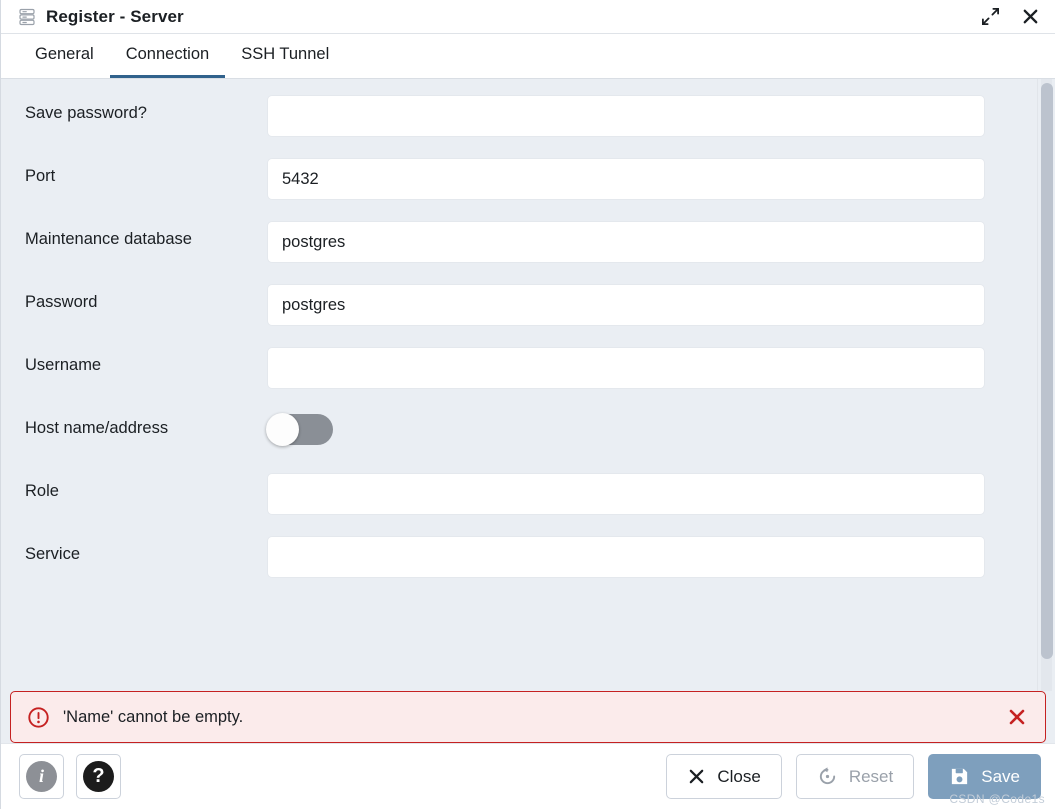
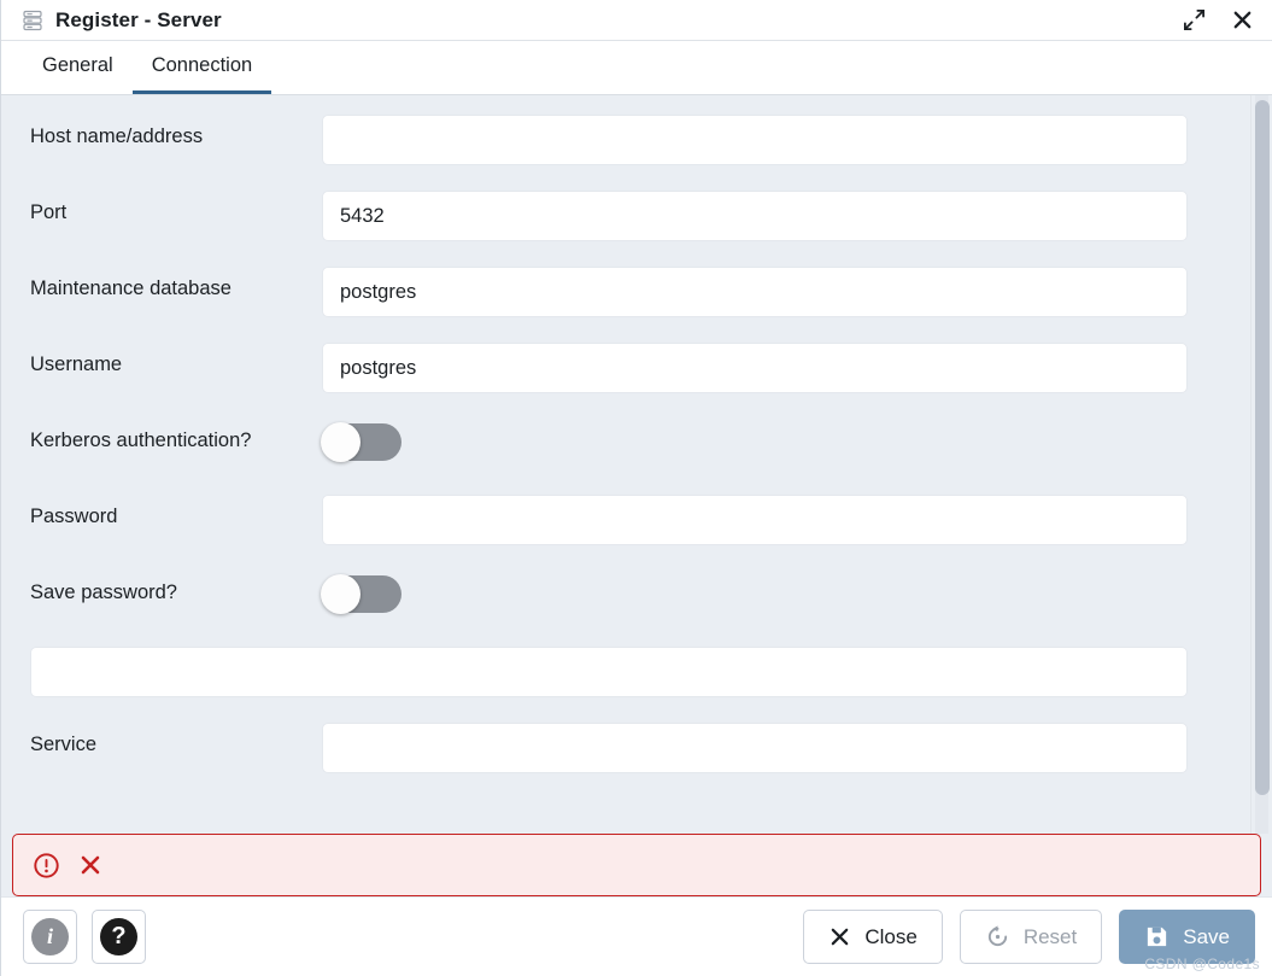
  Register - Server
  General
  Connection
- SSH Tunnel
- Save password?
+ Host name/address
  Port
  5432
  Maintenance database
  postgres
- Password
+ Username
  postgres
+ Kerberos authentication?
- Username
+ Password
- Host name/address
+ Save password?
- Role
  Service
- 'Name' cannot be empty.
  i
  ?
  Close
  Reset
  Save
  CSDN @Code1s
